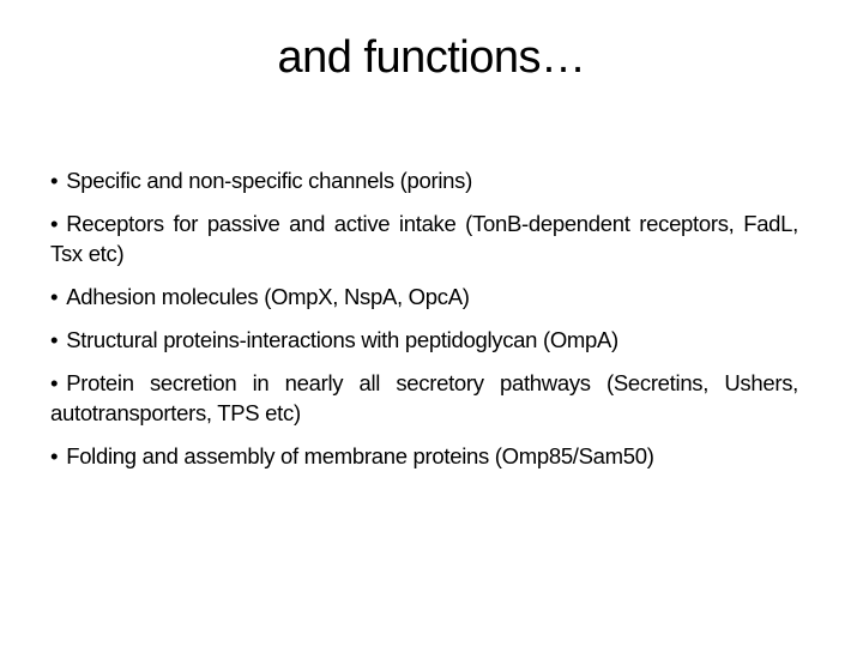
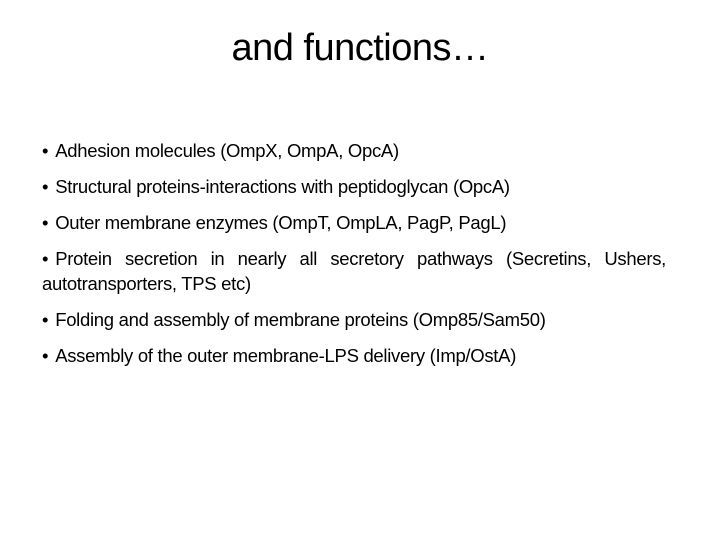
  and functions…
- • Specific and non-specific channels (porins)
- • Receptors for passive and active intake (TonB-dependent receptors, FadL, Tsx etc)
- • Adhesion molecules (OmpX, NspA, OpcA)
+ • Adhesion molecules (OmpX, OmpA, OpcA)
- • Structural proteins-interactions with peptidoglycan (OmpA)
+ • Structural proteins-interactions with peptidoglycan (OpcA)
+ • Outer membrane enzymes (OmpT, OmpLA, PagP, PagL)
  • Protein secretion in nearly all secretory pathways (Secretins, Ushers, autotransporters, TPS etc)
  • Folding and assembly of membrane proteins (Omp85/Sam50)
+ • Assembly of the outer membrane-LPS delivery (Imp/OstA)
